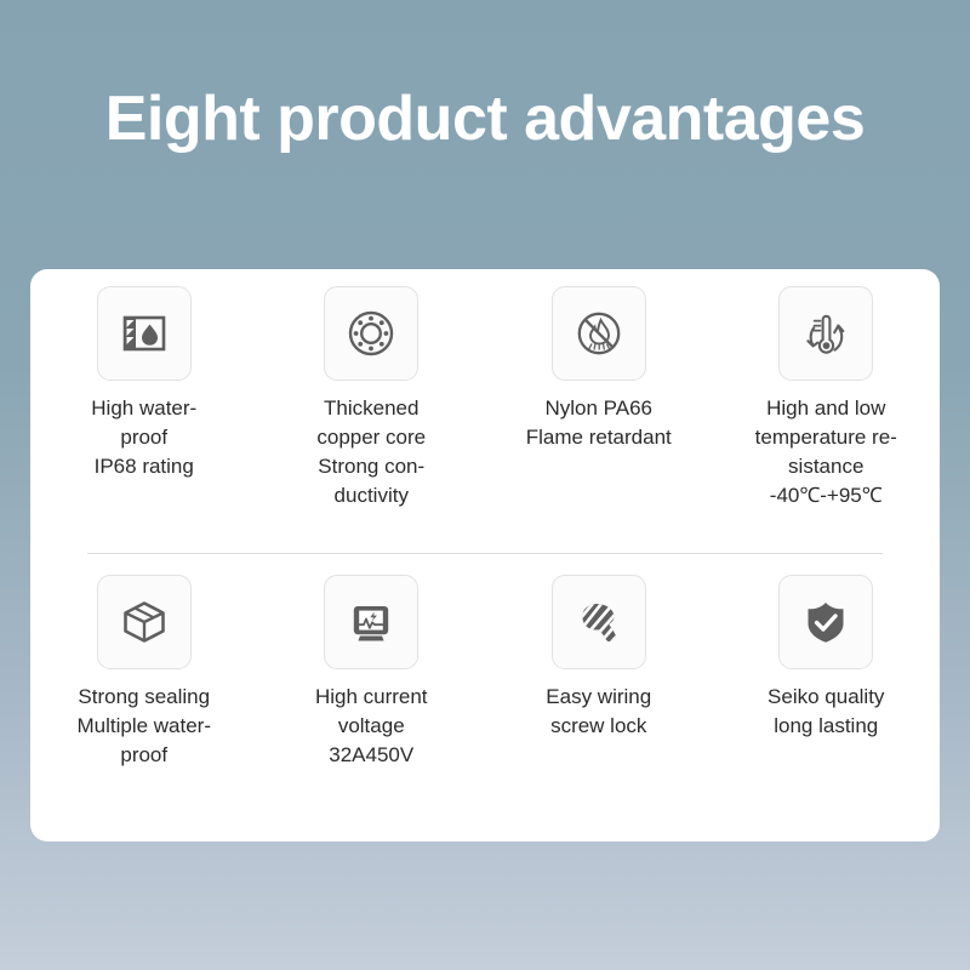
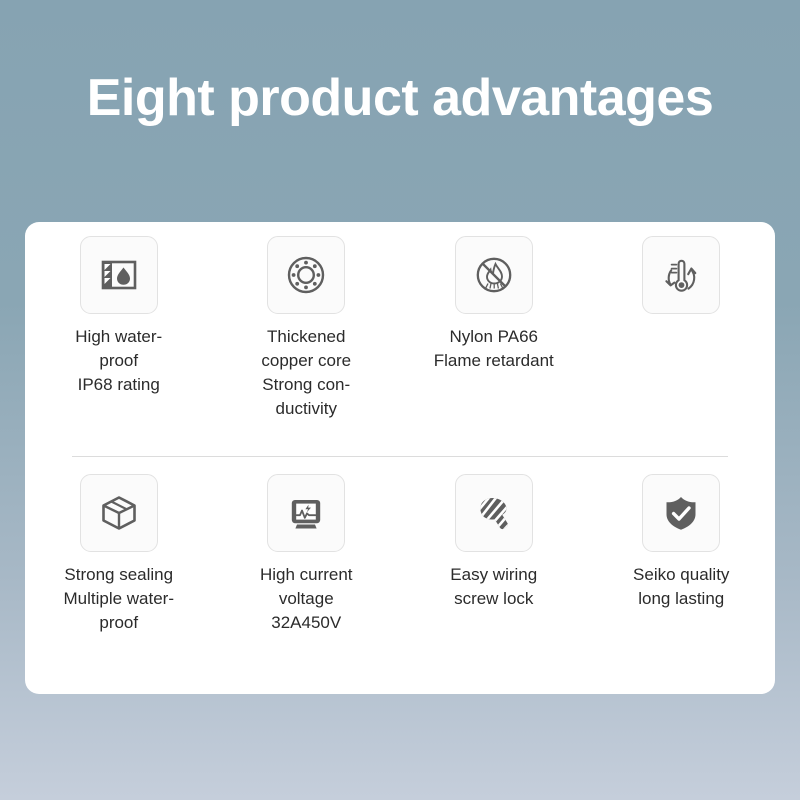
  Eight product advantages
  High water-
  proof
  IP68 rating
  Thickened
  copper core
  Strong con-
  ductivity
  Nylon PA66
  Flame retardant
- High and low
- temperature re-
- sistance
- -40℃-+95℃
  Strong sealing
  Multiple water-
  proof
  High current
  voltage
  32A450V
  Easy wiring
  screw lock
  Seiko quality
  long lasting
